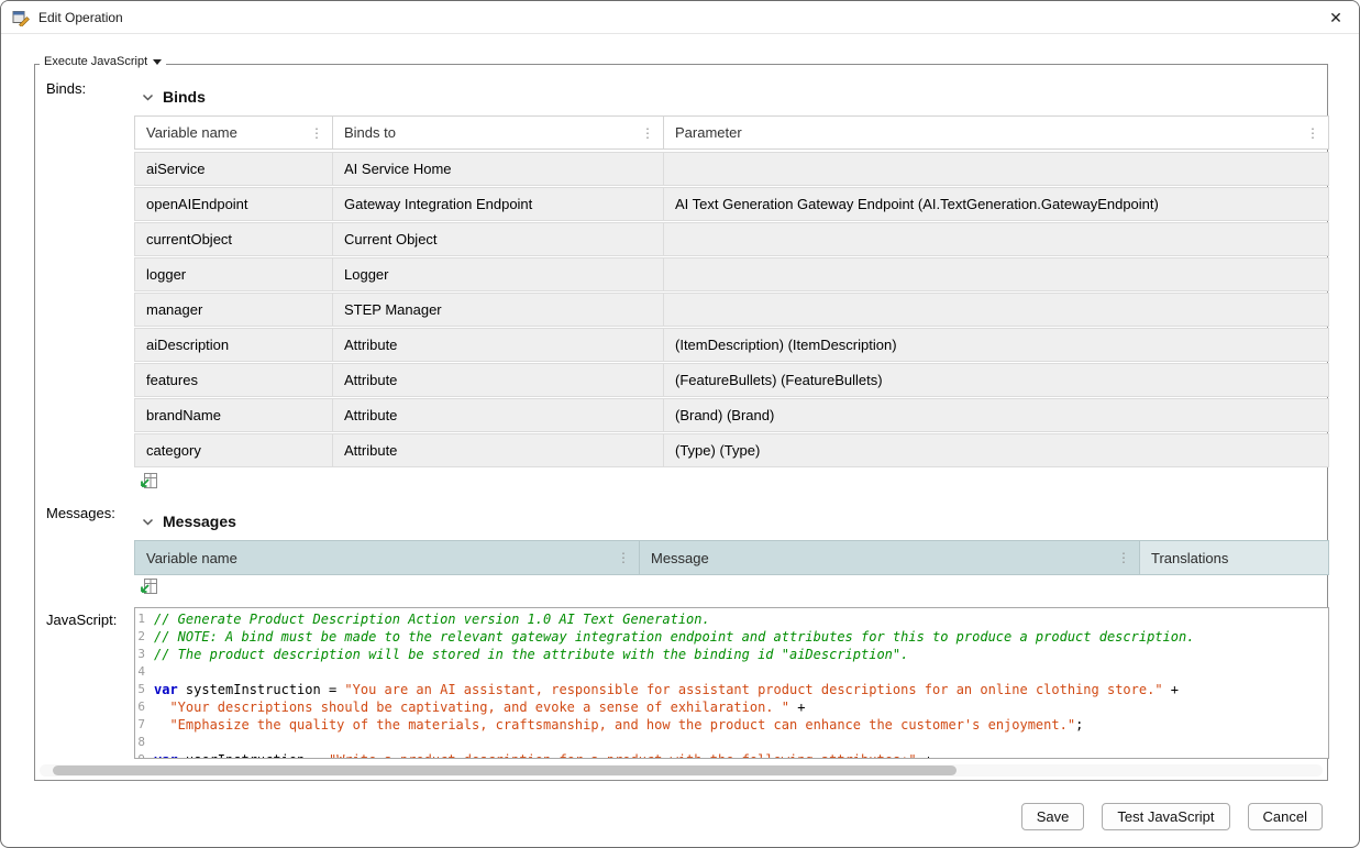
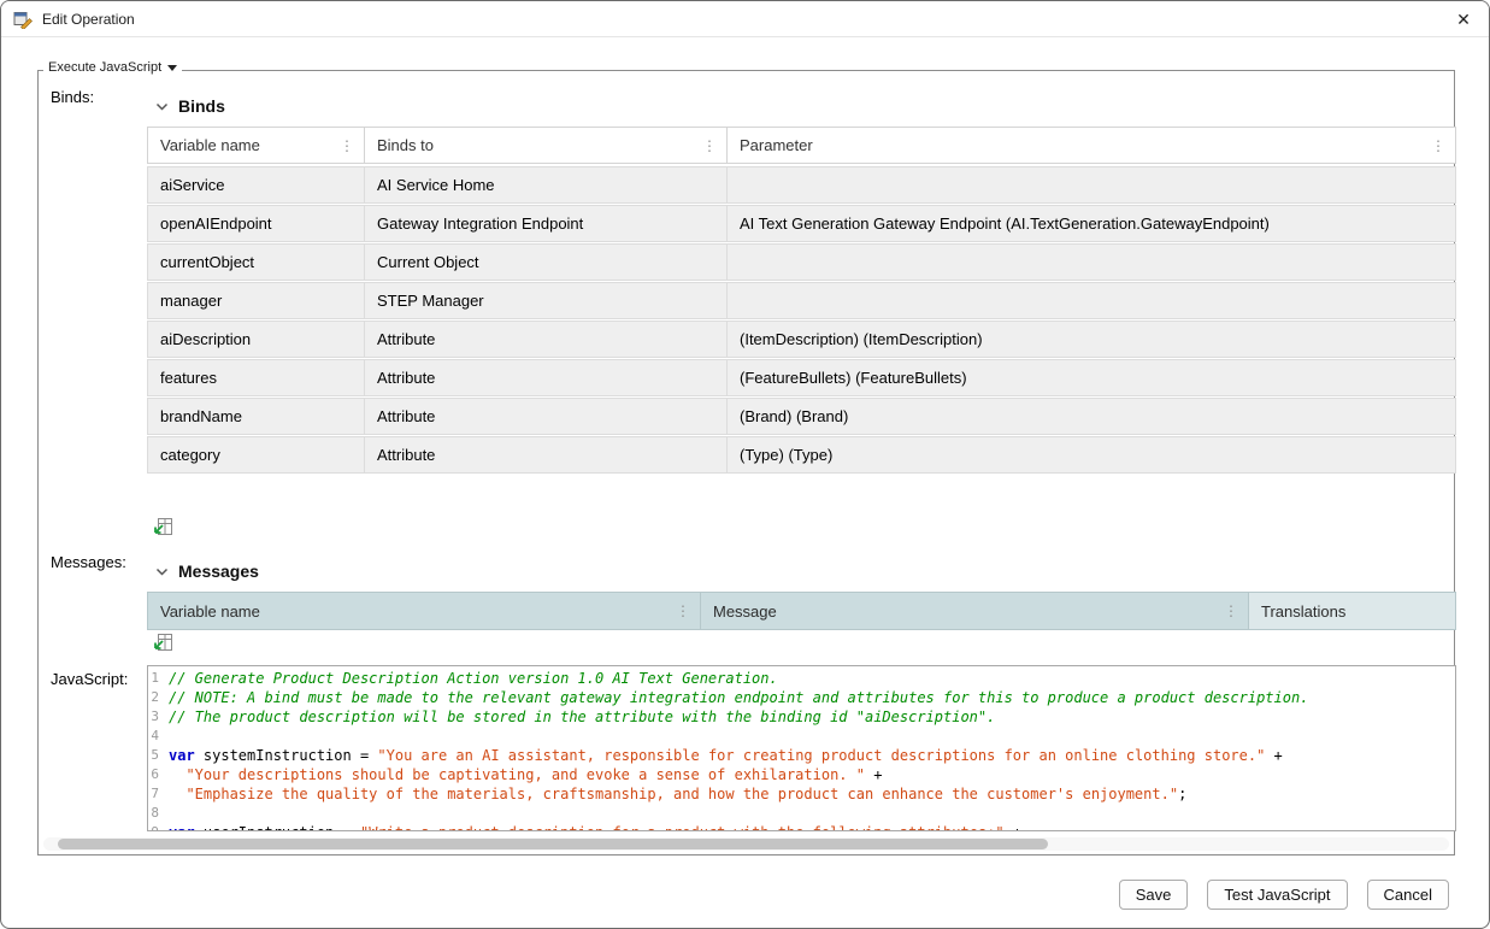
  Edit Operation
  ✕
  Execute JavaScript
  Binds:
  Messages:
  JavaScript:
  Binds
  Variable name
  ⋮
  Binds to
  ⋮
  Parameter
  ⋮
  aiService
  AI Service Home
  openAIEndpoint
  Gateway Integration Endpoint
  AI Text Generation Gateway Endpoint (AI.TextGeneration.GatewayEndpoint)
  currentObject
  Current Object
- logger
- Logger
  manager
  STEP Manager
  aiDescription
  Attribute
  (ItemDescription) (ItemDescription)
  features
  Attribute
  (FeatureBullets) (FeatureBullets)
  brandName
  Attribute
  (Brand) (Brand)
  category
  Attribute
  (Type) (Type)
  Messages
  Variable name
  ⋮
  Message
  ⋮
  Translations
  1
  // Generate Product Description Action version 1.0 AI Text Generation.
  2
  // NOTE: A bind must be made to the relevant gateway integration endpoint and attributes for this to produce a product description.
  3
  // The product description will be stored in the attribute with the binding id "aiDescription".
  4
  5
- var systemInstruction = "You are an AI assistant, responsible for assistant product descriptions for an online clothing store." +
+ var systemInstruction = "You are an AI assistant, responsible for creating product descriptions for an online clothing store." +
  6
  "Your descriptions should be captivating, and evoke a sense of exhilaration. " +
  7
  "Emphasize the quality of the materials, craftsmanship, and how the product can enhance the customer's enjoyment.";
  8
  Save
  Test JavaScript
  Cancel
